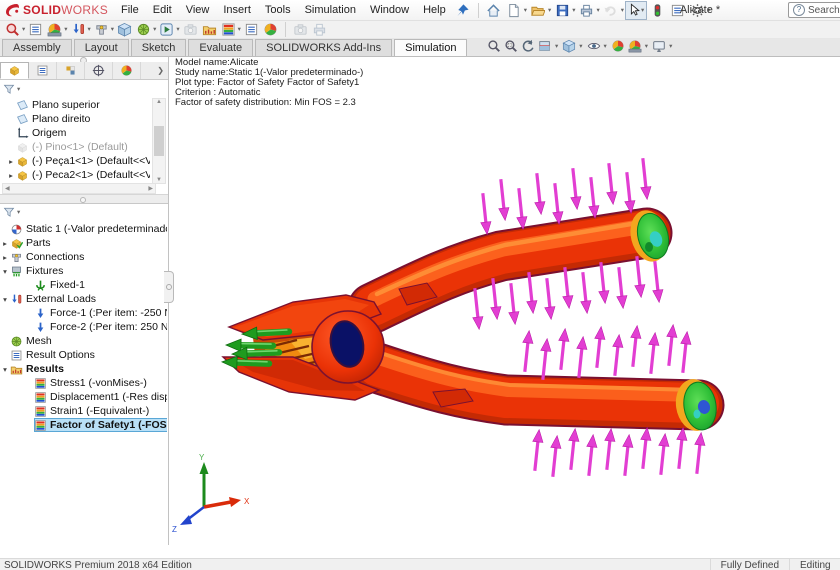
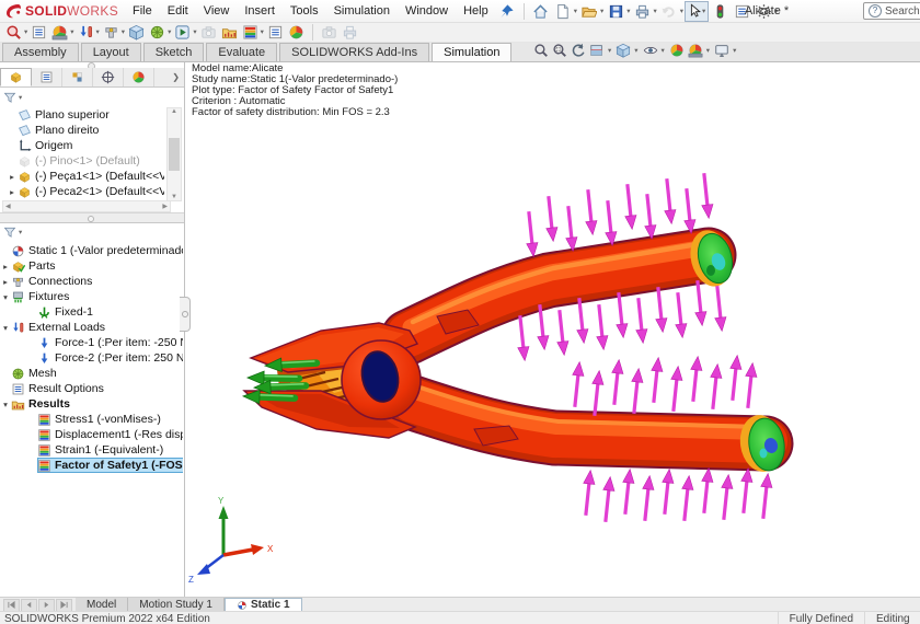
  SOLIDWORKS
  File
  Edit
  View
  Insert
  Tools
  Simulation
  Window
  Help
  Alicate *
  ?
  Search
  Assembly
  Layout
  Sketch
  Evaluate
  SOLIDWORKS Add-Ins
  Simulation
  ❯
  Plano superior
  Plano direito
  Origem
  (-) Pino<1> (Default)
  ▸
  (-) Peça1<1> (Default<<V
  ▸
  (-) Peca2<1> (Default<<V
  Static 1 (-Valor predeterminad
  ▸
  Parts
  ▸
  Connections
  ▾
  Fixtures
  Fixed-1
  ▾
  External Loads
  Force-1 (:Per item: -250
  Force-2 (:Per item: 250 N
  Mesh
  Result Options
  ▾
  Results
  Stress1 (-vonMises-)
  Displacement1 (-Res dis
  Strain1 (-Equivalent-)
  Factor of Safety1 (-FOS
  Model name:Alicate
  Study name:Static 1(-Valor predeterminado-)
  Plot type: Factor of Safety Factor of Safety1
  Criterion : Automatic
  Factor of safety distribution: Min FOS = 2.3
  Y
  X
  Z
+ Model
+ Motion Study 1
+ Static 1
- SOLIDWORKS Premium 2018 x64 Edition
+ SOLIDWORKS Premium 2022 x64 Edition
  Fully Defined
  Editing
